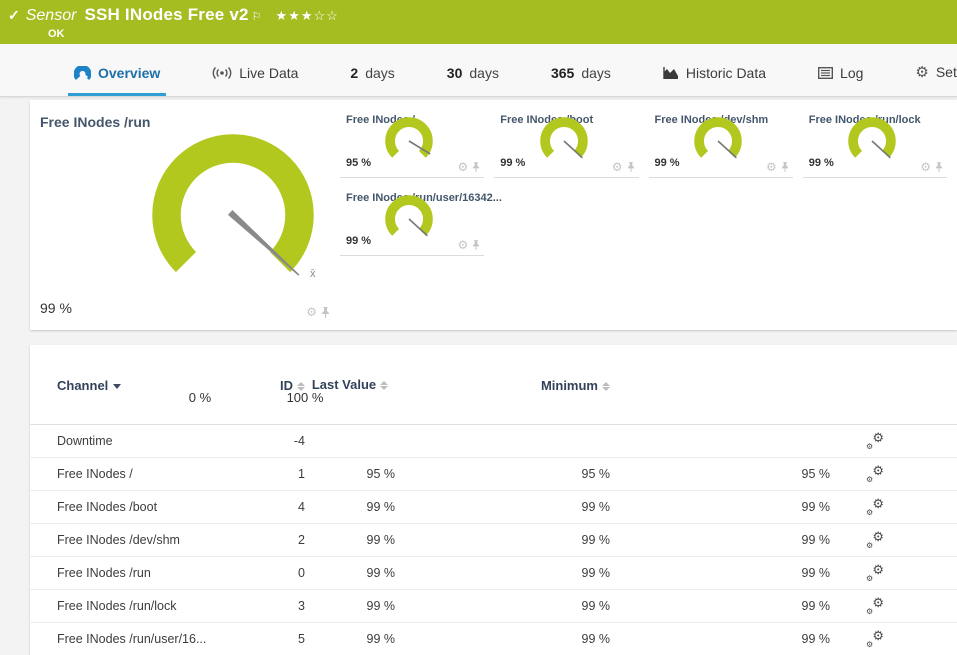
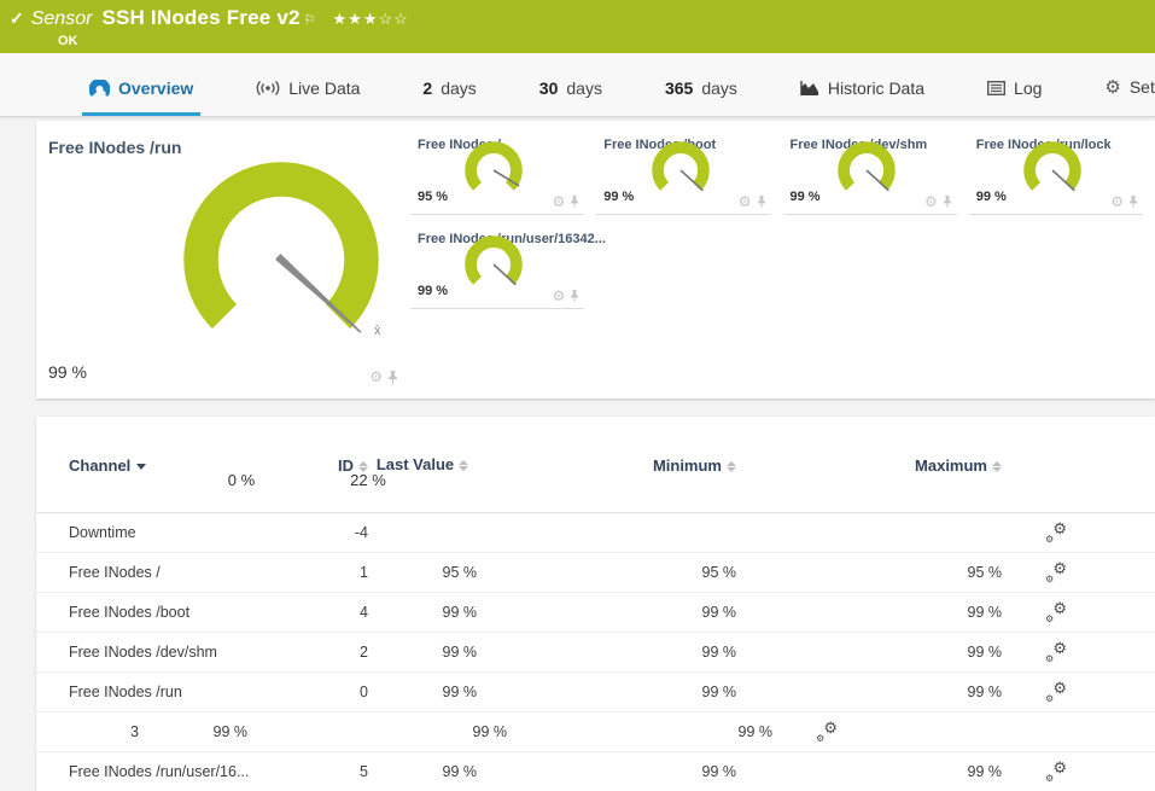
  ✓
  Sensor
  SSH INodes Free v2
  ⚐
  ★★★☆☆
  OK
  Overview
  Live Data
  2
  days
  30
  days
  365
  days
  Historic Data
  Log
  ⚙
  Free INodes /run
  x̄
  0 %
- 100 %
+ 22 %
  99 %
  ⚙
  Free INod
  95 %
  ⚙
  Free INodoot
  99 %
  ⚙
  Free INodev/shm
  99 %
  ⚙
  Free INodun/lock
  99 %
  ⚙
  Free INodun/user/16342...
  99 %
  ⚙
  Channel
  ID
  Last Value
  Minimum
+ Maximum
  Downtime
  -4
  ⚙
  ⚙
  Free INodes /
  1
  95 %
  95 %
  95 %
  ⚙
  ⚙
  Free INodes /boot
  4
  99 %
  99 %
  99 %
  ⚙
  ⚙
  Free INodes /dev/shm
  2
  99 %
  99 %
  99 %
  ⚙
  ⚙
  Free INodes /run
  0
  99 %
  99 %
  99 %
  ⚙
  ⚙
- Free INodes /run/lock
  3
  99 %
  99 %
  99 %
  ⚙
  ⚙
  Free INodes /run/user/16...
  5
  99 %
  99 %
  99 %
  ⚙
  ⚙
